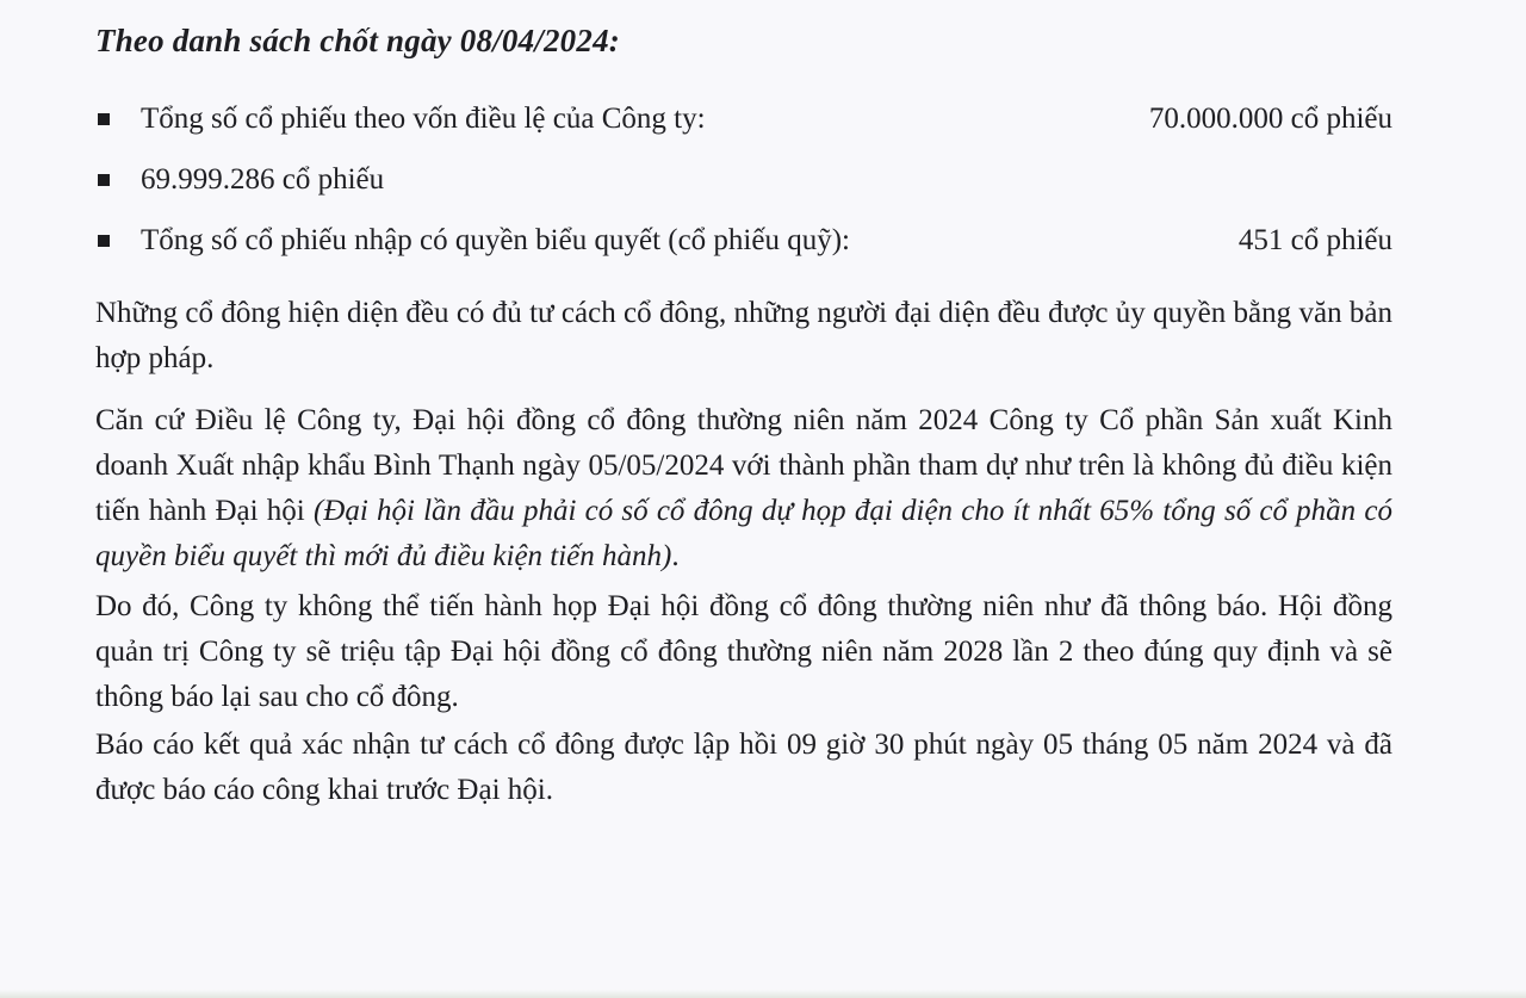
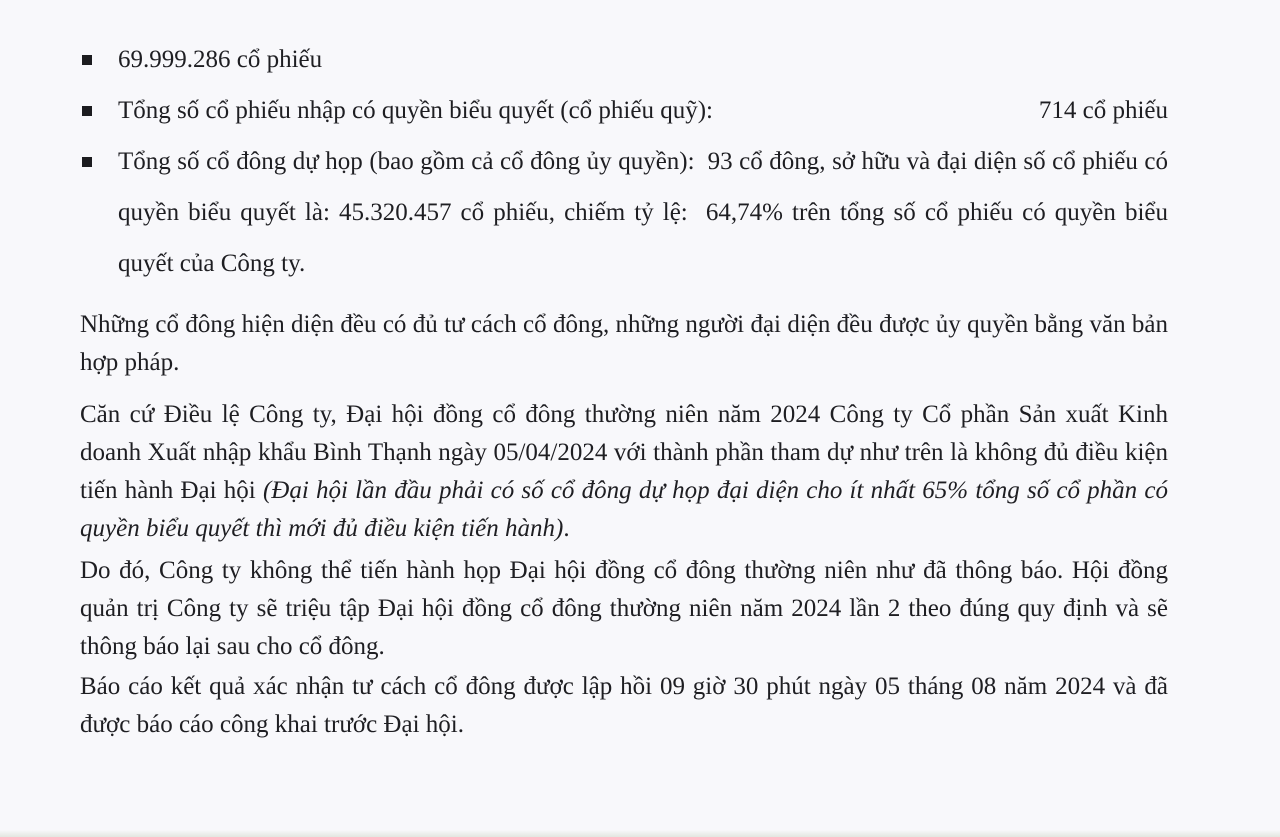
- Theo danh sách chốt ngày 08/04/2024:
- Tổng số cổ phiếu theo vốn điều lệ của Công ty:
- 70.000.000 cổ phiếu
  69.999.286 cổ phiếu
  Tổng số cổ phiếu nhập có quyền biểu quyết (cổ phiếu quỹ):
- 451 cổ phiếu
+ 714 cổ phiếu
+ Tổng số cổ đông dự họp (bao gồm cả cổ đông ủy quyền): 93 cổ đông, sở hữu và đại diện số cổ phiếu có quyền biểu quyết là: 45.320.457 cổ phiếu, chiếm tỷ lệ: 64,74% trên tổng số cổ phiếu có quyền biểu quyết của Công ty.
  Những cổ đông hiện diện đều có đủ tư cách cổ đông, những người đại diện đều được ủy quyền bằng văn bản hợp pháp.
- Căn cứ Điều lệ Công ty, Đại hội đồng cổ đông thường niên năm 2024 Công ty Cổ phần Sản xuất Kinh doanh Xuất nhập khẩu Bình Thạnh ngày 05/05/2024 với thành phần tham dự như trên là không đủ điều kiện tiến hành Đại hội (Đại hội lần đầu phải có số cổ đông dự họp đại diện cho ít nhất 65% tổng số cổ phần có quyền biểu quyết thì mới đủ điều kiện tiến hành).
+ Căn cứ Điều lệ Công ty, Đại hội đồng cổ đông thường niên năm 2024 Công ty Cổ phần Sản xuất Kinh doanh Xuất nhập khẩu Bình Thạnh ngày 05/04/2024 với thành phần tham dự như trên là không đủ điều kiện tiến hành Đại hội (Đại hội lần đầu phải có số cổ đông dự họp đại diện cho ít nhất 65% tổng số cổ phần có quyền biểu quyết thì mới đủ điều kiện tiến hành).
- Do đó, Công ty không thể tiến hành họp Đại hội đồng cổ đông thường niên như đã thông báo. Hội đồng quản trị Công ty sẽ triệu tập Đại hội đồng cổ đông thường niên năm 2028 lần 2 theo đúng quy định và sẽ thông báo lại sau cho cổ đông.
+ Do đó, Công ty không thể tiến hành họp Đại hội đồng cổ đông thường niên như đã thông báo. Hội đồng quản trị Công ty sẽ triệu tập Đại hội đồng cổ đông thường niên năm 2024 lần 2 theo đúng quy định và sẽ thông báo lại sau cho cổ đông.
- Báo cáo kết quả xác nhận tư cách cổ đông được lập hồi 09 giờ 30 phút ngày 05 tháng 05 năm 2024 và đã được báo cáo công khai trước Đại hội.
+ Báo cáo kết quả xác nhận tư cách cổ đông được lập hồi 09 giờ 30 phút ngày 05 tháng 08 năm 2024 và đã được báo cáo công khai trước Đại hội.
